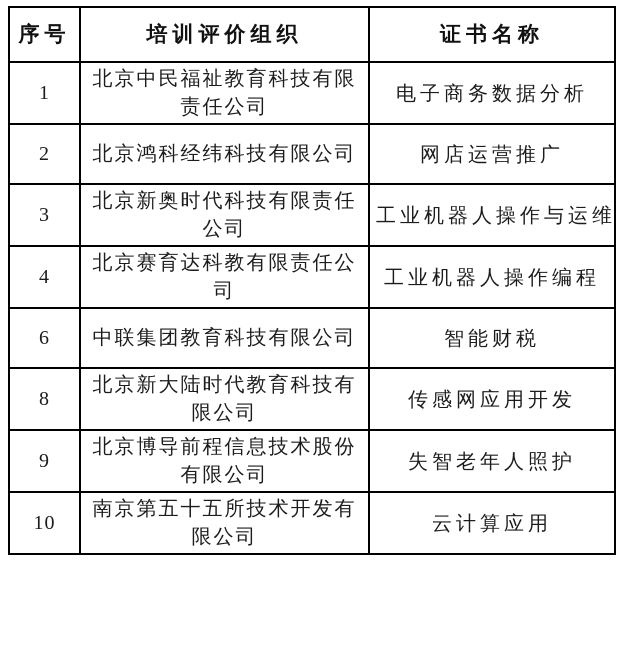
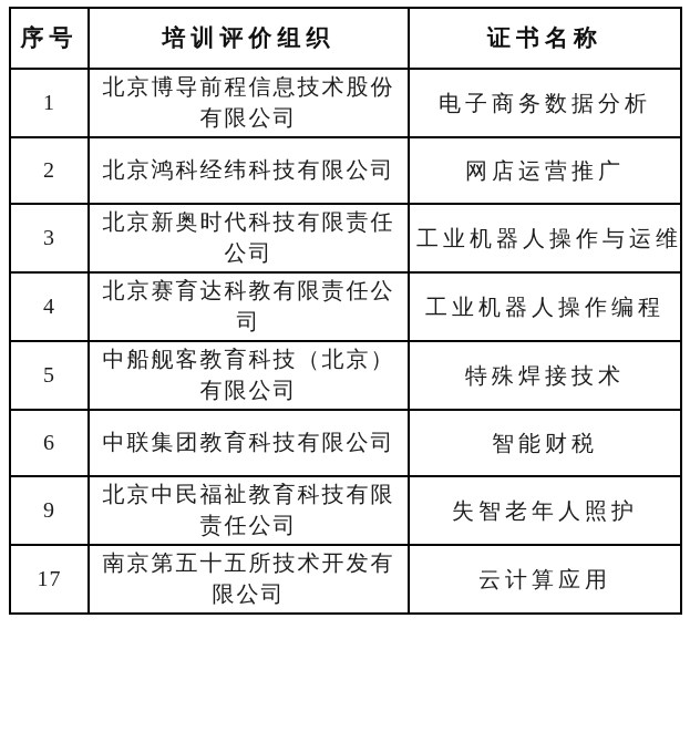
  序号	培训评价组织	证书名称
- 1	北京中民福祉教育科技有限责任公司	电子商务数据分析
+ 1	北京博导前程信息技术股份有限公司	电子商务数据分析
  2	北京鸿科经纬科技有限公司	网店运营推广
  3	北京新奥时代科技有限责任公司	工业机器人操作与运维
  4	北京赛育达科教有限责任公司	工业机器人操作编程
+ 5	中船舰客教育科技（北京）有限公司	特殊焊接技术
  6	中联集团教育科技有限公司	智能财税
- 8	北京新大陆时代教育科技有限公司	传感网应用开发
- 9	北京博导前程信息技术股份有限公司	失智老年人照护
+ 9	北京中民福祉教育科技有限责任公司	失智老年人照护
- 10	南京第五十五所技术开发有限公司	云计算应用
+ 17	南京第五十五所技术开发有限公司	云计算应用
